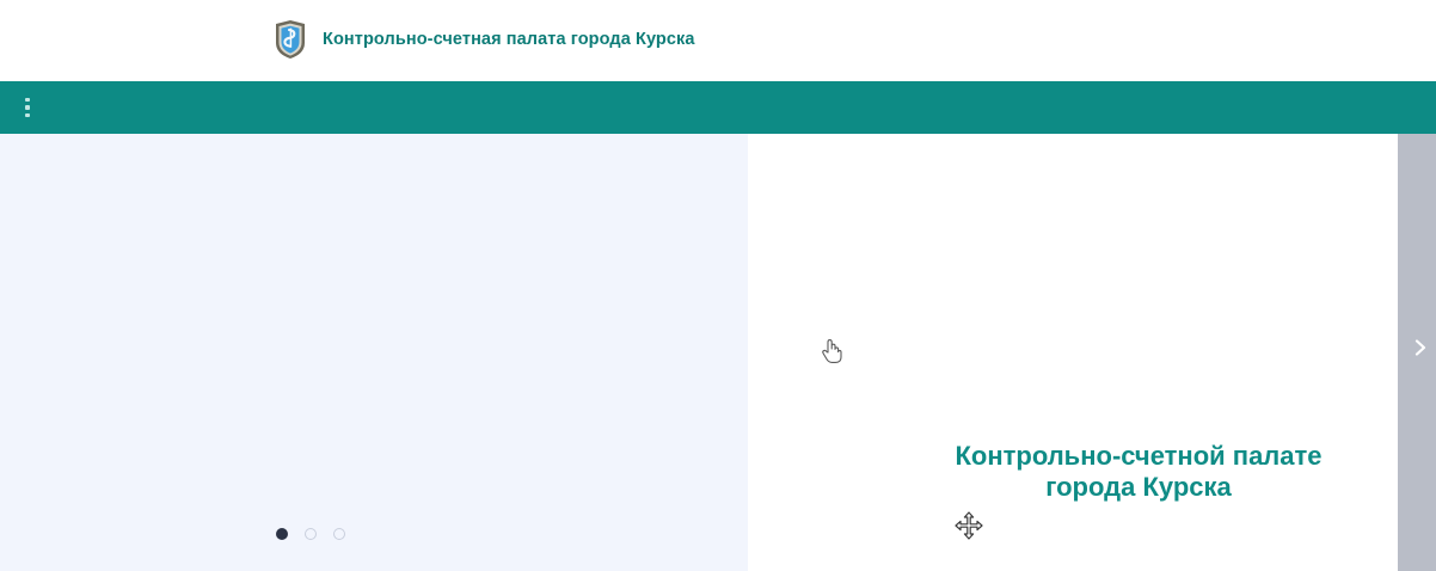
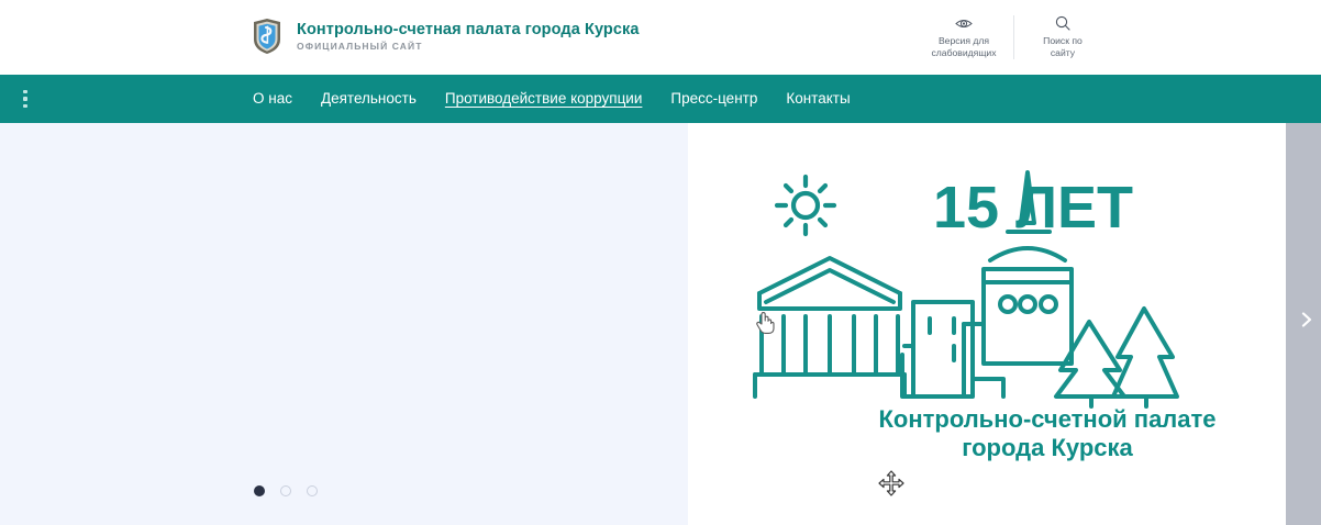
  Контрольно-счетная палата города Курска
+ ОФИЦИАЛЬНЫЙ САЙТ
+ Версия для
+ слабовидящих
+ Поиск по
+ сайту
+ О нас
+ Деятельность
+ Противодействие коррупции
+ Пресс-центр
+ Контакты
+ 15 ЛЕТ
  Контрольно-счетной палате
  города Курска
